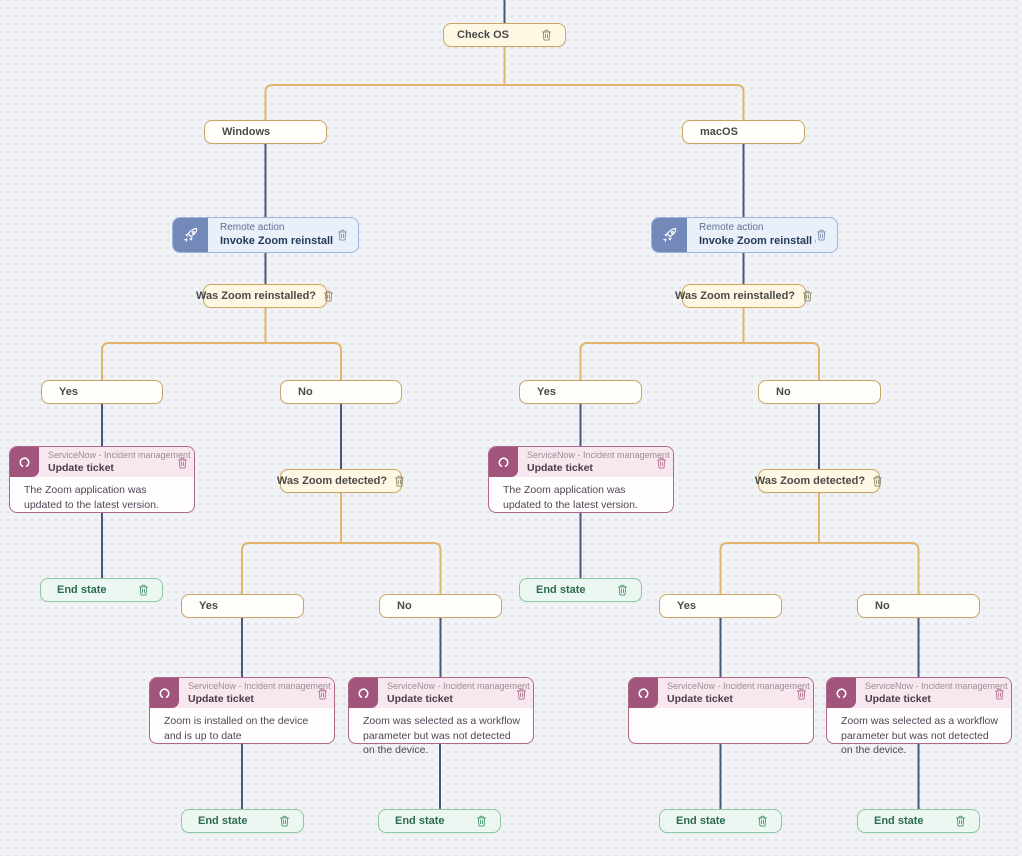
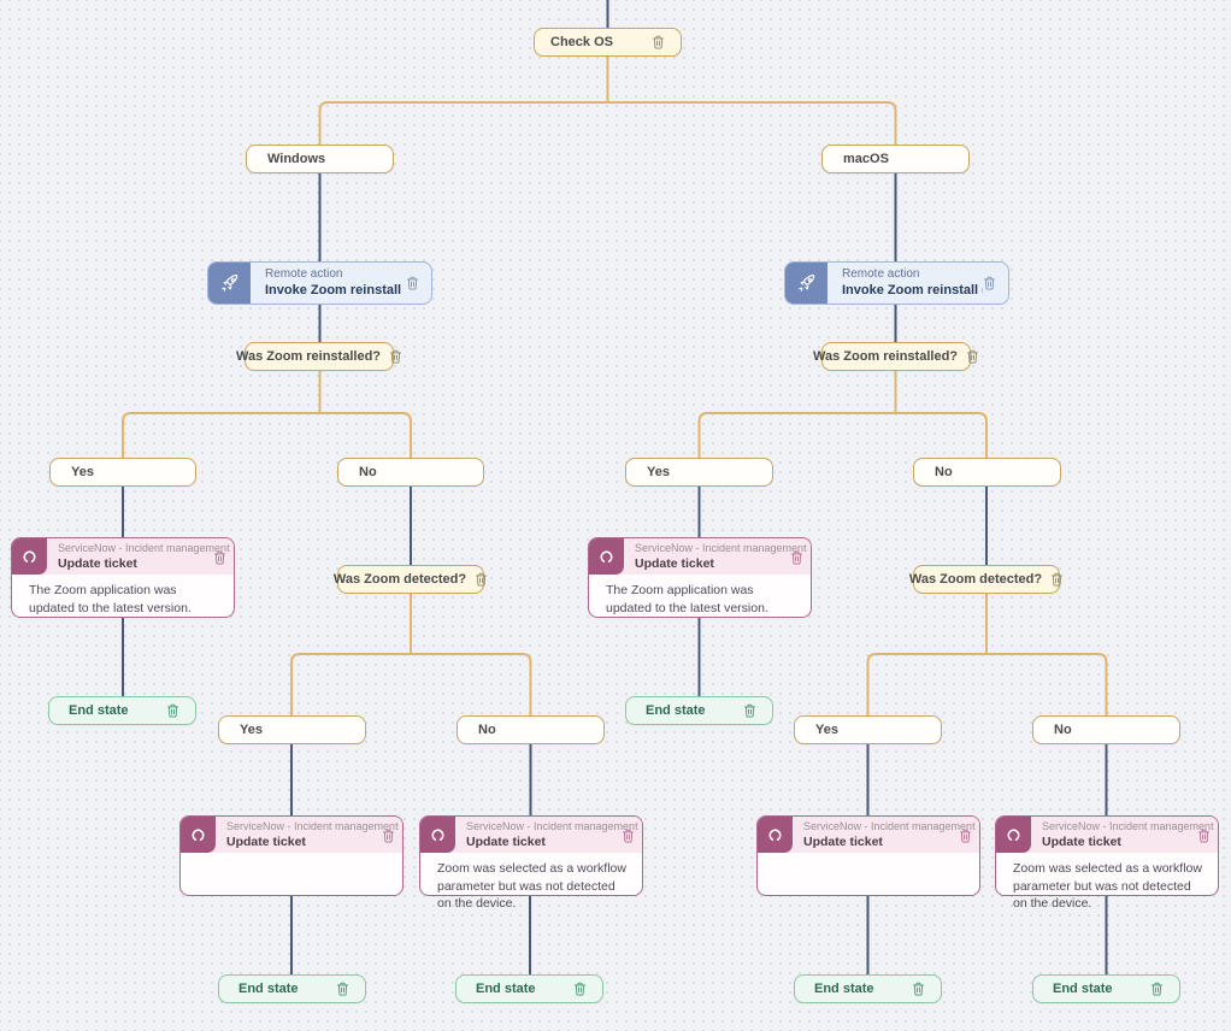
  Check OS
  Windows
  macOS
  Remote action
  Invoke Zoom reinstall
  Remote action
  Invoke Zoom reinstall
  Was Zoom reinstalled?
  Was Zoom reinstalled?
  Yes
  No
  Yes
  No
  ServiceNow - Incident management
  Update ticket
  The Zoom application was updated to the latest version.
  ServiceNow - Incident management
  Update ticket
  The Zoom application was updated to the latest version.
  Was Zoom detected?
  Was Zoom detected?
  End state
  End state
  Yes
  No
  Yes
  No
  ServiceNow - Incident management
  Update ticket
- Zoom is installed on the device and is up to date
  ServiceNow - Incident management
  Update ticket
  Zoom was selected as a workflow parameter but was not detected on the device.
  ServiceNow - Incident management
  Update ticket
  ServiceNow - Incident management
  Update ticket
  Zoom was selected as a workflow parameter but was not detected on the device.
  End state
  End state
  End state
  End state
